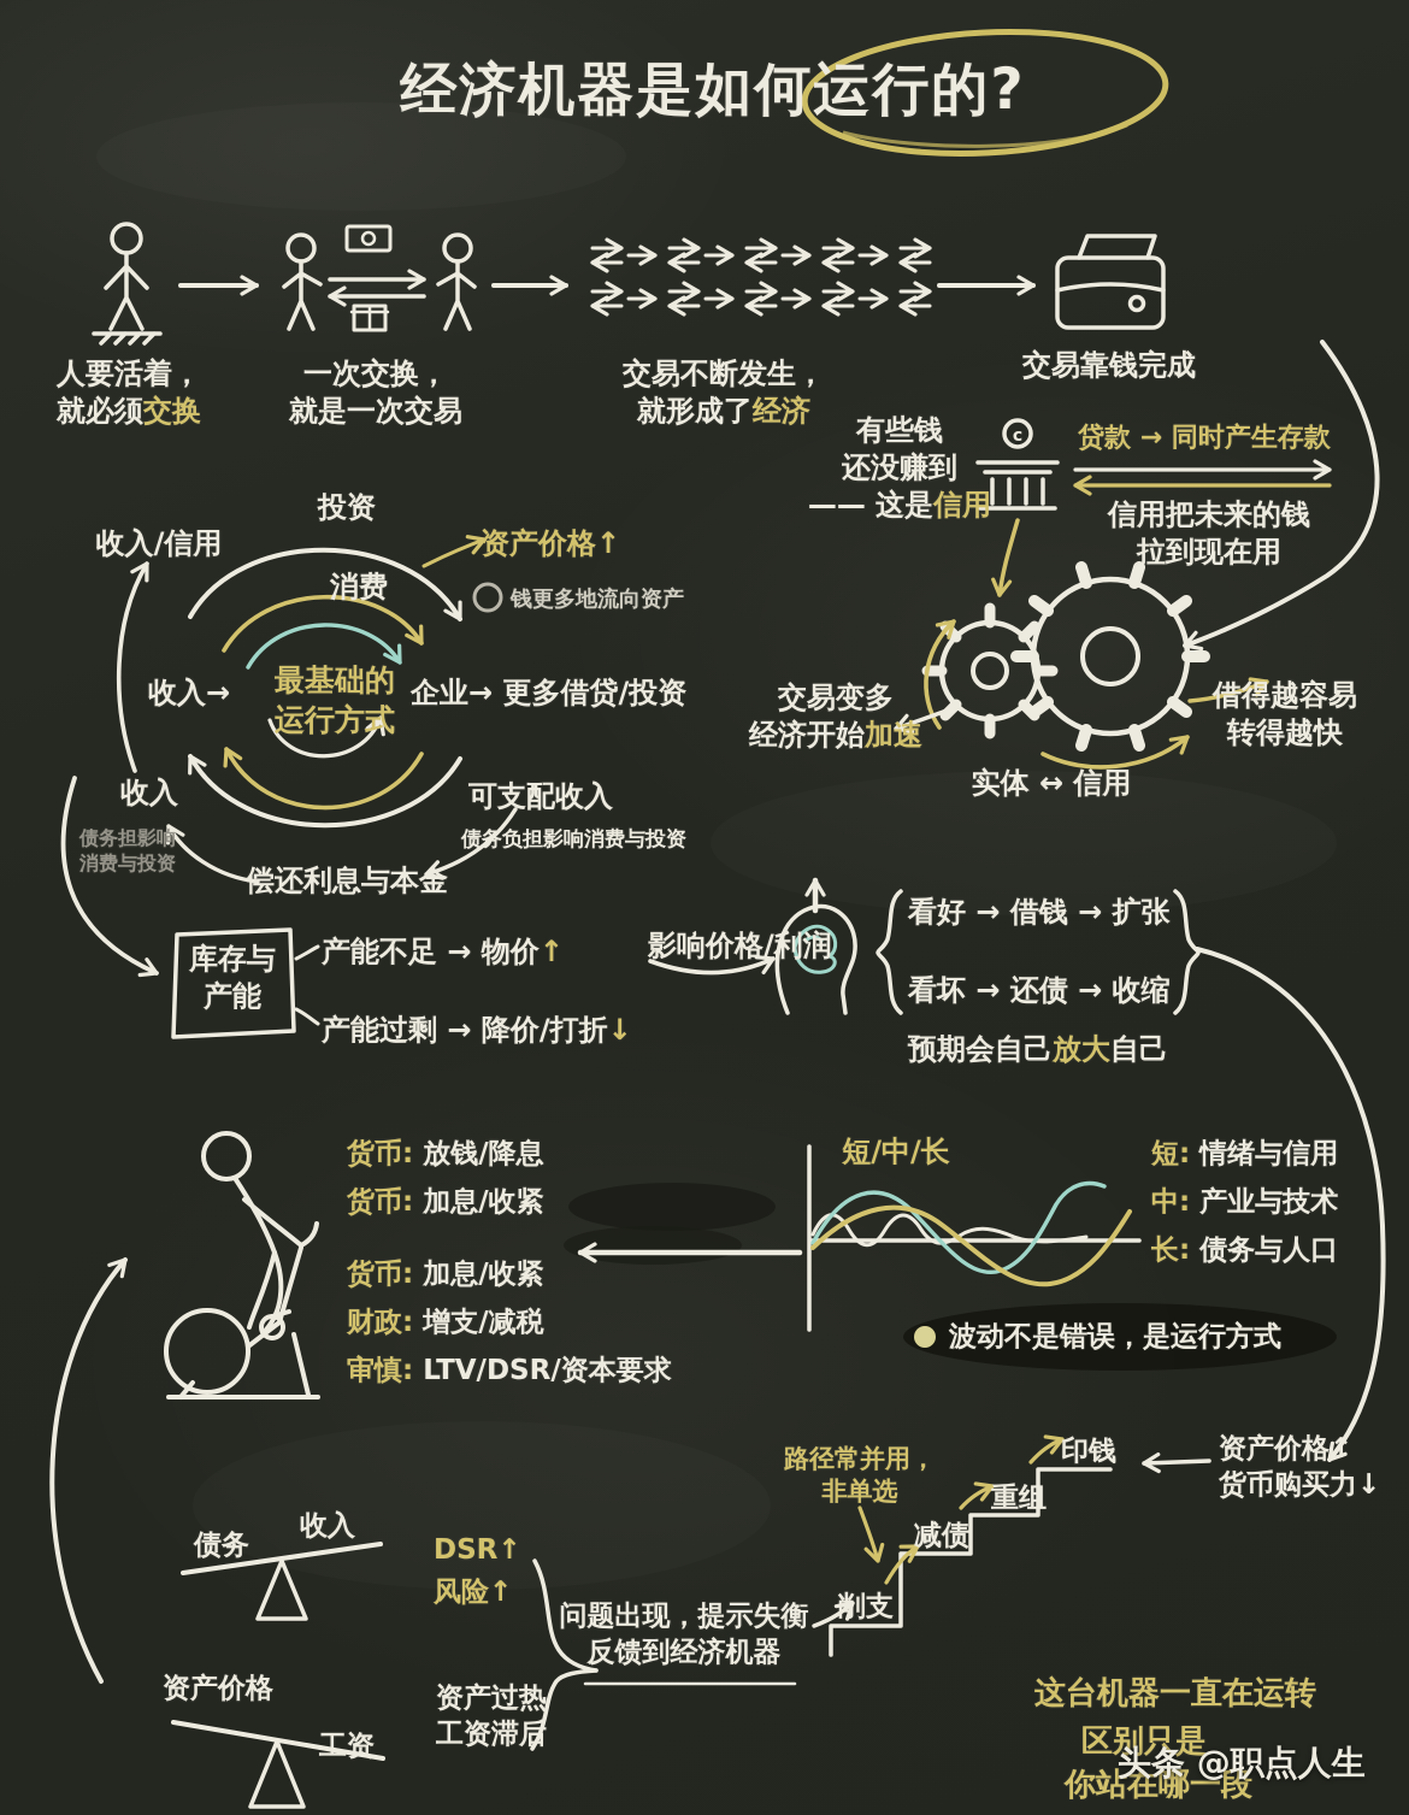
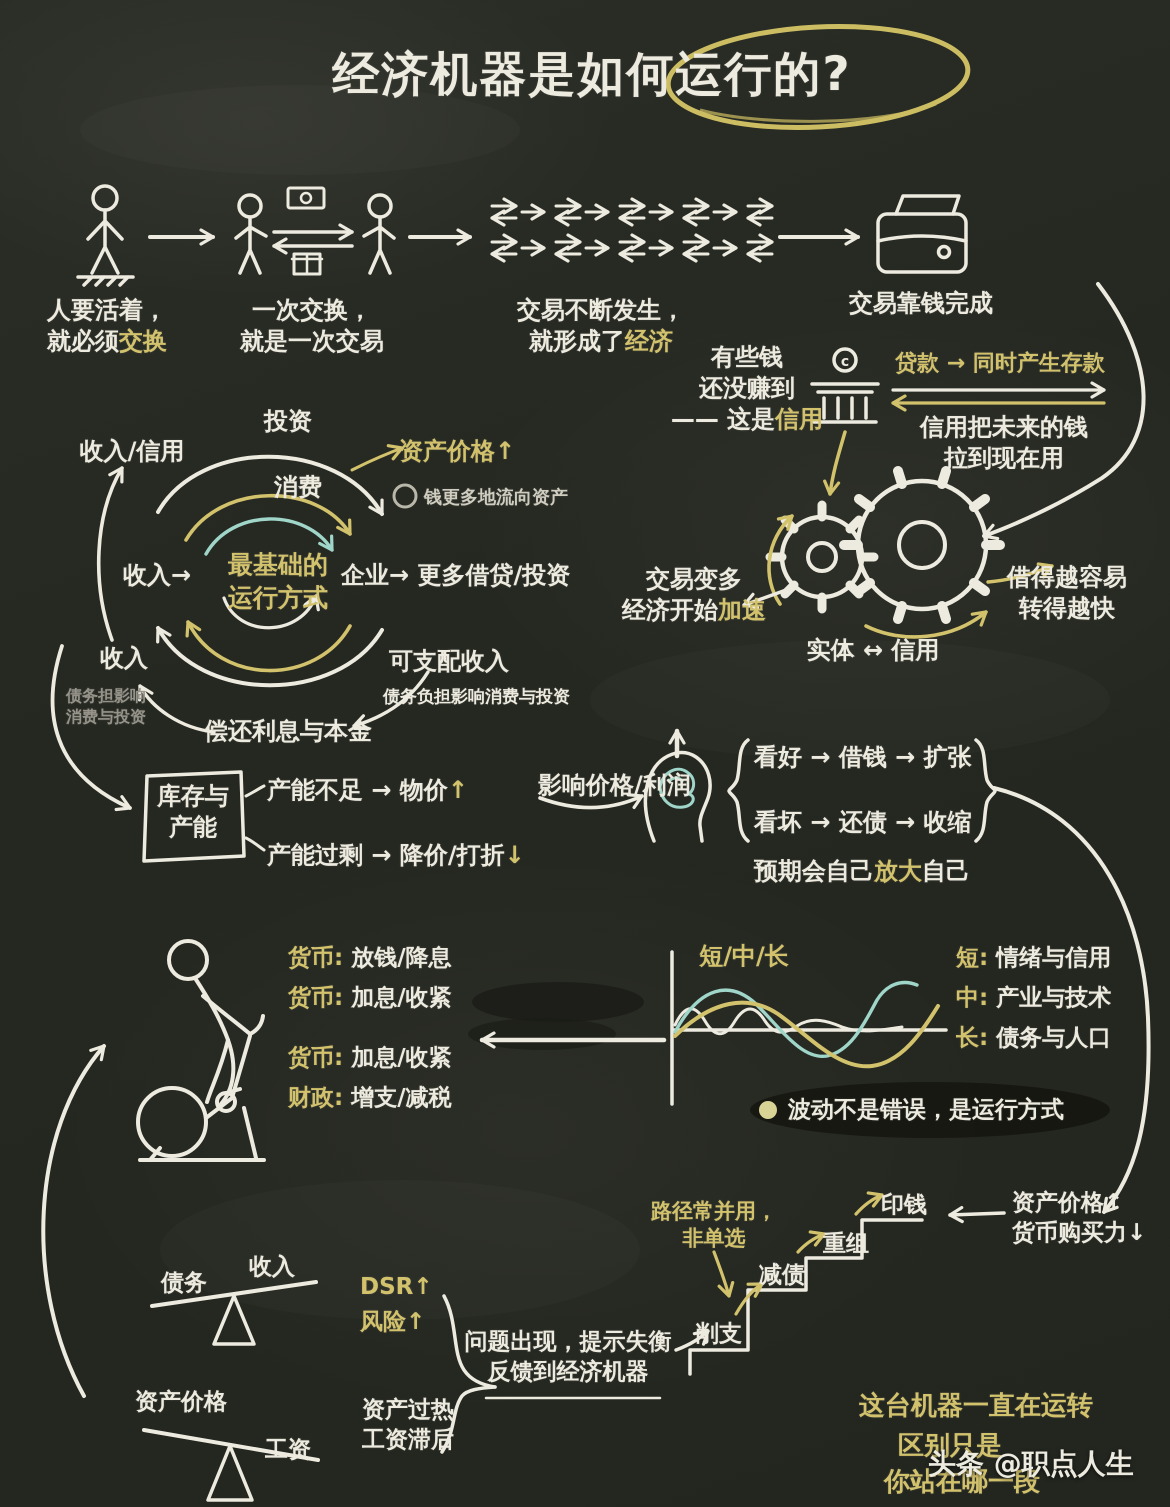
  c
  经济机器是如何运行的?
  人要活着，
  就必须交换
  一次交换，
  就是一次交易
  交易不断发生，
  就形成了经济
  交易靠钱完成
  有些钱
  还没赚到
  —— 这是信用
  贷款 → 同时产生存款
  信用把未来的钱
  拉到现在用
  投资
  收入/信用
  消费
  资产价格↑
  钱更多地流向资产
  收入→
  最基础的
  运行方式
  企业→ 更多借贷/投资
  可支配收入
  债务负担影响消费与投资
  收入
  债务担影响
  消费与投资
  偿还利息与本金
  交易变多
  经济开始加速
  实体 ↔ 信用
  借得越容易
  转得越快
  库存与
  产能
  产能不足 → 物价↑
  产能过剩 → 降价/打折↓
  影响价格/利润
  看好 → 借钱 → 扩张
  看坏 → 还债 → 收缩
  预期会自己放大自己
  货币: 放钱/降息
  货币: 加息/收紧
  货币: 加息/收紧
  财政: 增支/减税
- 审慎: LTV/DSR/资本要求
  短/中/长
  短: 情绪与信用
  中: 产业与技术
  长: 债务与人口
  波动不是错误，是运行方式
  路径常并用，
  非单选
  削支
  减债
  重组
  印钱
  资产价格↑
  货币购买力↓
  债务
  收入
  DSR↑
  风险↑
  问题出现，提示失衡
  反馈到经济机器
  资产价格
  工资
  资产过热
  工资滞后
  这台机器一直在运转
  区别只是
  你站在哪一段
  头条 @职点人生
